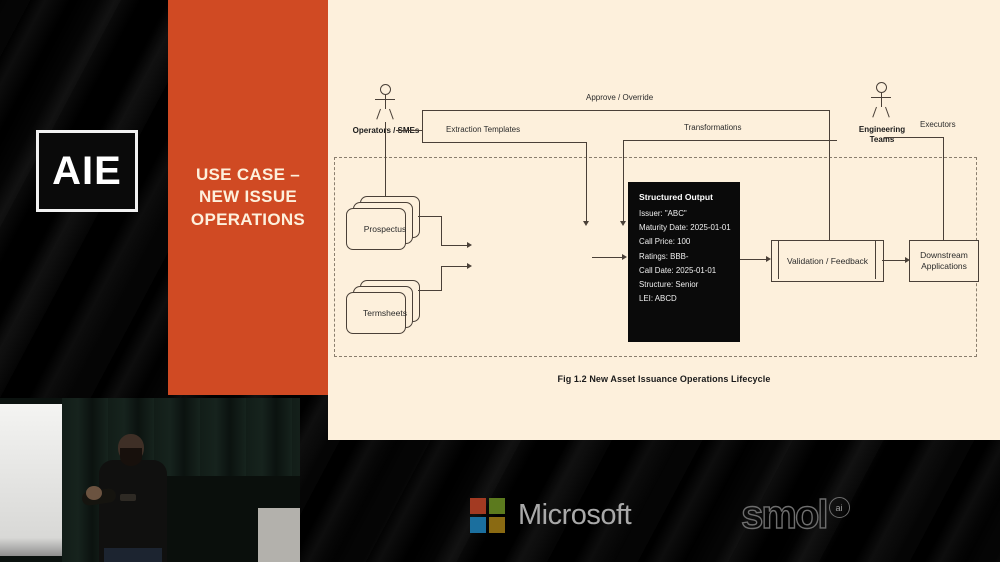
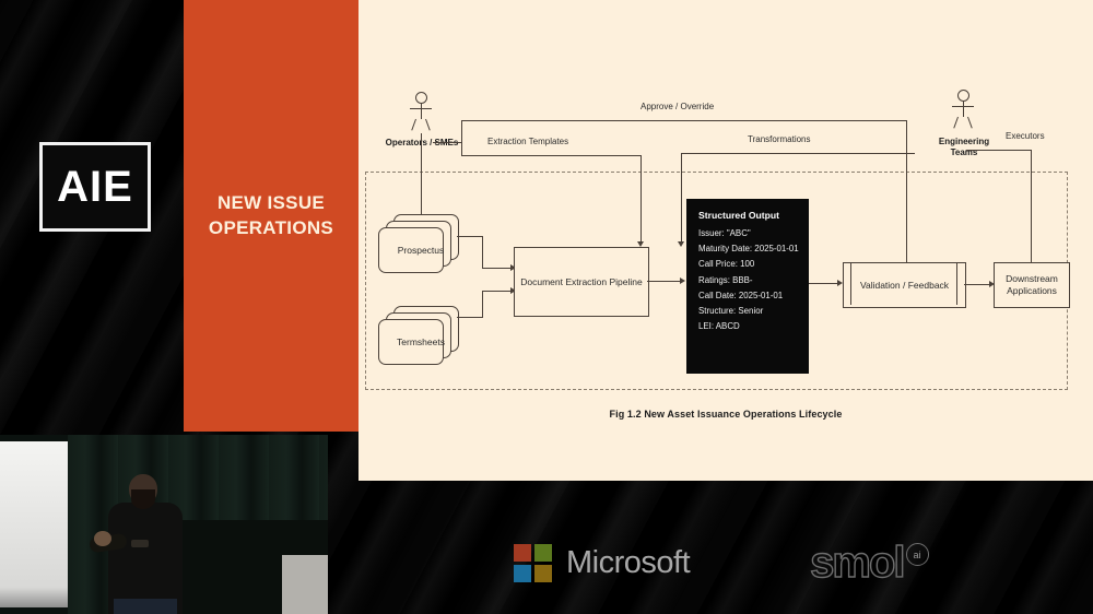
  AIE
- USE CASE –
  NEW ISSUE
  OPERATIONS
  Engineering
  Teams
  Approve / Override
  Extraction Templates
  Transformations
  Executors
  Prospectus
  Termsheets
+ Document Extraction Pipeline
  Structured Output
  Issuer: "ABC"
  Maturity Date: 2025-01-01
  Call Price: 100
  Ratings: BBB-
  Call Date: 2025-01-01
  Structure: Senior
  LEI: ABCD
  Validation / Feedback
  Downstream
  Applications
  Fig 1.2 New Asset Issuance Operations Lifecycle
  Microsoft
  smol
  ai
